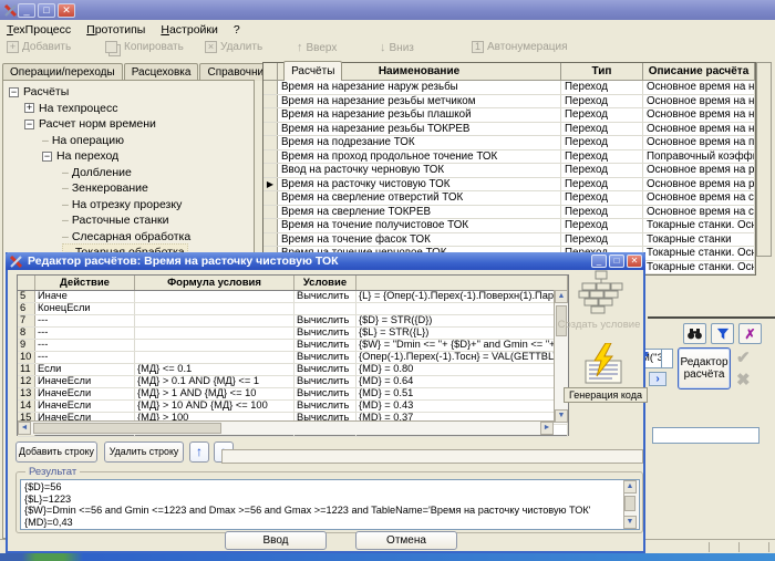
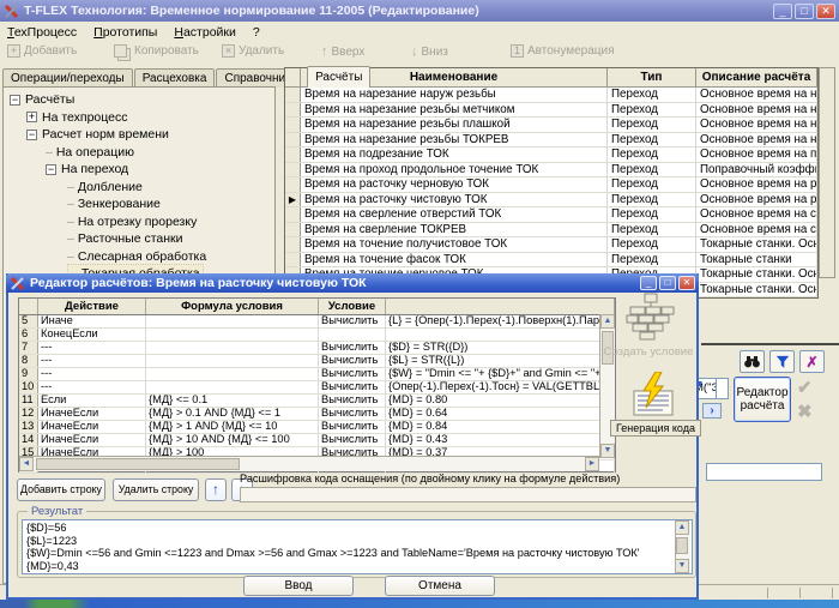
+ T-FLEX Технология: Временное нормирование 11-2005 (Редактирование)
  _
  □
  ✕
  ТехПроцесс
  Прототипы
  Настройки
  ?
  Добавить
  Копировать
  Удалить
  ↑
  Вверх
  ↓
  Вниз
  Автонумерация
  Операции/переходы
  Расцеховка
  Справочни
  Расчёты
  Расчёты
  На техпроцесс
  Расчет норм времени
  На операцию
  На переход
  Долбление
  Зенкерование
  На отрезку прорезку
  Расточные станки
  Слесарная обработка
  Наименование
  Тип
  Описание расчёта
  Время на нарезание наруж резьбы
  Переход
  Время на нарезание резьбы метчиком
  Переход
  Время на нарезание резьбы плашкой
  Переход
  Время на нарезание резьбы ТОКРЕВ
  Переход
  Время на подрезание ТОК
  Переход
  Время на проход продольное точение ТОК
  Переход
- Ввод на расточку черновую ТОК
+ Время на расточку черновую ТОК
  Переход
  ▶
  Время на расточку чистовую ТОК
  Переход
  Время на сверление отверстий ТОК
  Переход
  Время на сверление ТОКРЕВ
  Переход
  Время на точение получистовое ТОК
  Переход
  Время на точение фасок ТОК
  Переход
  Токарные станки
  ✗
  ("З
  ›
  Редактор расчёта
  ✔
  ✖
  Редактор расчётов: Время на расточку чистовую ТОК
  _
  □
  ✕
  Действие
  Формула условия
  Условие
  5
  Иначе
  Вычислить
  {L} = {Опер(-1).Перех(-1).Поверхн(1).Пар
  6
  КонецЕсли
  7
  ---
  Вычислить
  {$D} = STR({D})
  8
  ---
  Вычислить
  {$L} = STR({L})
  9
  ---
  Вычислить
  {$W} = "Dmin <= "+ {$D}+" and Gmin <= "+
  10
  ---
  Вычислить
  {Опер(-1).Перех(-1).Тосн} = VAL(GETTBL
  11
  Если
  {МД} <= 0.1
  Вычислить
  {MD} = 0.80
  12
  ИначеЕсли
  {МД} > 0.1 AND {МД} <= 1
  Вычислить
  {MD} = 0.64
  13
  ИначеЕсли
  {МД} > 1 AND {МД} <= 10
  Вычислить
- {MD} = 0.51
+ {MD} = 0.84
  14
  ИначеЕсли
  {МД} > 10 AND {МД} <= 100
  Вычислить
  {MD} = 0.43
  15
  ИначеЕсли
  {МД} > 100
  Вычислить
  {MD} = 0.37
  Создать условие
  Генерация кода
  Добавить строку
  Удалить строку
  ↑
+ Расшифровка кода оснащения (по двойному клику на формуле действия)
  Результат
  {$D}=56
  {$L}=1223
  {$W}=Dmin <=56 and Gmin <=1223 and Dmax >=56 and Gmax >=1223 and TableName='Время на расточку чистовую ТОК'
  {MD}=0,43
  Ввод
  Отмена
